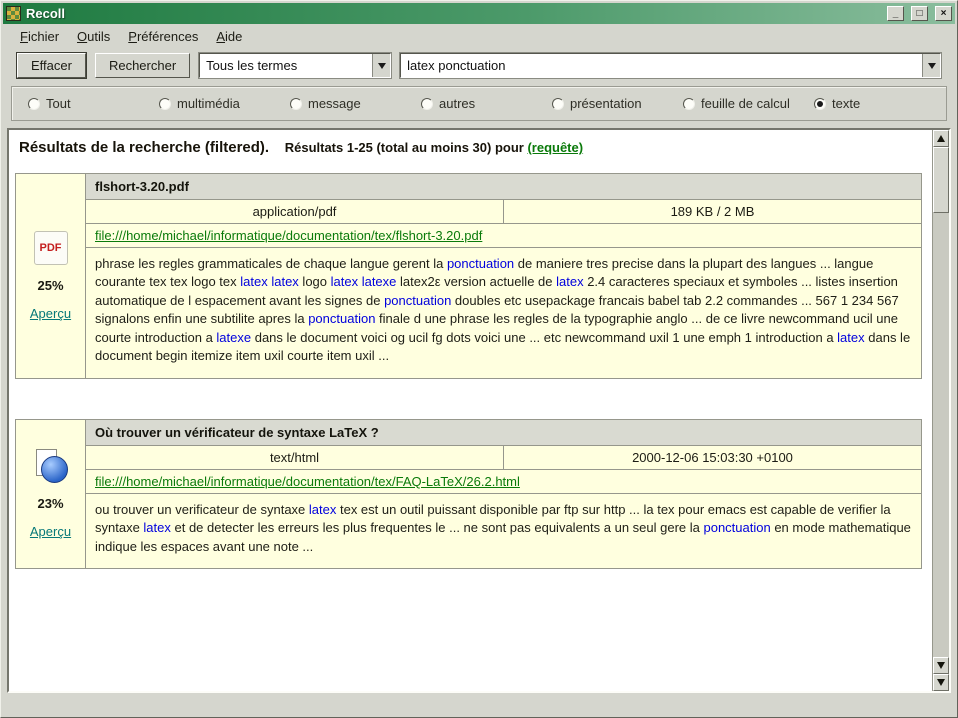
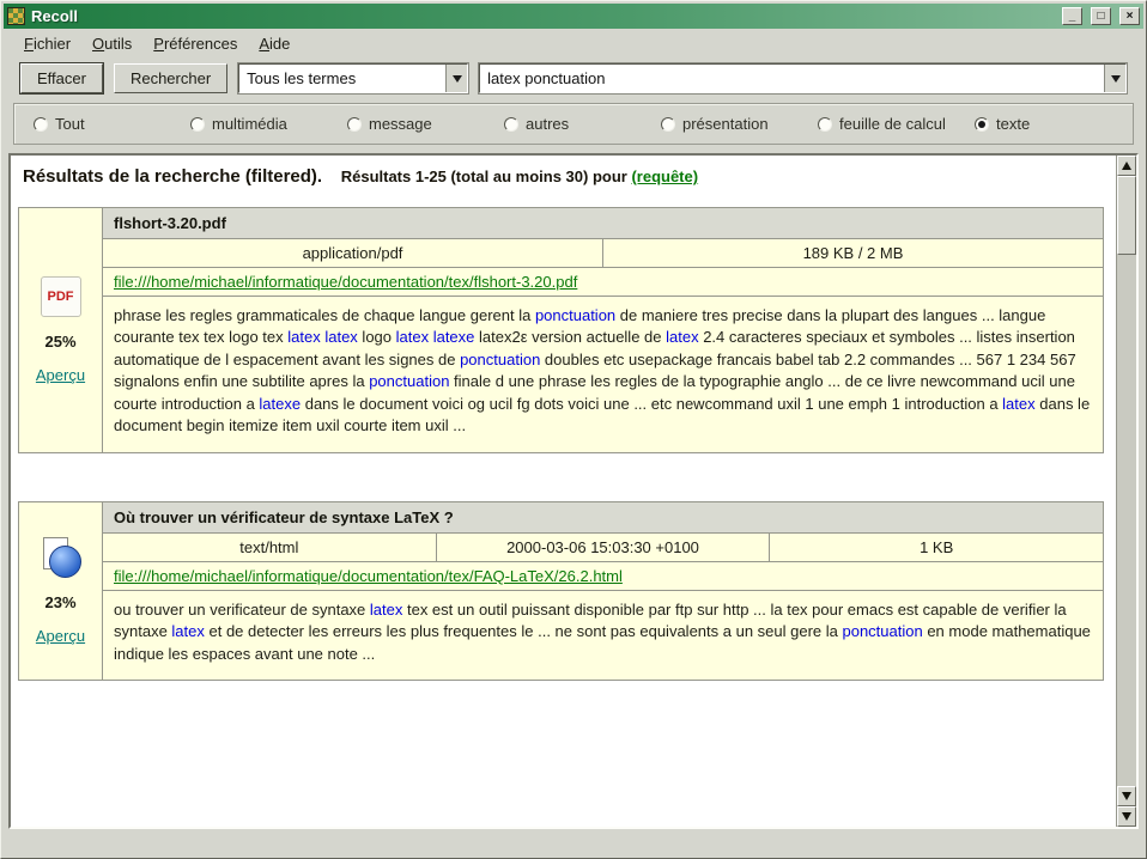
  Recoll
  _
  □
  ×
  Fichier
  Outils
  Préférences
  Aide
  Effacer
  Rechercher
  Tous les termes
  latex ponctuation
  Tout
  multimédia
  message
  autres
  présentation
  feuille de calcul
  texte
  Résultats de la recherche (filtered). Résultats 1-25 (total au moins 30) pour (requête)
  25%
  Aperçu
  flshort-3.20.pdf
  application/pdf
  189 KB / 2 MB
  file:///home/michael/informatique/documentation/tex/flshort-3.20.pdf
  phrase les regles grammaticales de chaque langue gerent la ponctuation de maniere tres precise dans la plupart des langues ... langue courante tex tex logo tex latex latex logo latex latexe latex2ε version actuelle de latex 2.4 caracteres speciaux et symboles ... listes insertion automatique de l espacement avant les signes de ponctuation doubles etc usepackage francais babel tab 2.2 commandes ... 567 1 234 567 signalons enfin une subtilite apres la ponctuation finale d une phrase les regles de la typographie anglo ... de ce livre newcommand ucil une courte introduction a latexe dans le document voici og ucil fg dots voici une ... etc newcommand uxil 1 une emph 1 introduction a latex dans le document begin itemize item uxil courte item uxil ...
  23%
  Aperçu
  Où trouver un vérificateur de syntaxe LaTeX ?
  text/html
- 2000-12-06 15:03:30 +0100
+ 2000-03-06 15:03:30 +0100
+ 1 KB
  file:///home/michael/informatique/documentation/tex/FAQ-LaTeX/26.2.html
  ou trouver un verificateur de syntaxe latex tex est un outil puissant disponible par ftp sur http ... la tex pour emacs est capable de verifier la syntaxe latex et de detecter les erreurs les plus frequentes le ... ne sont pas equivalents a un seul gere la ponctuation en mode mathematique indique les espaces avant une note ...
